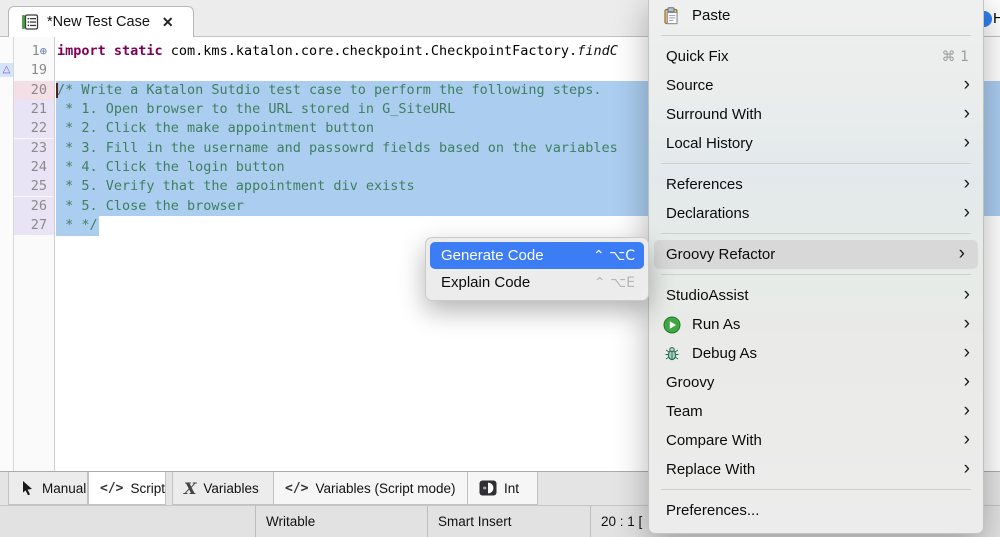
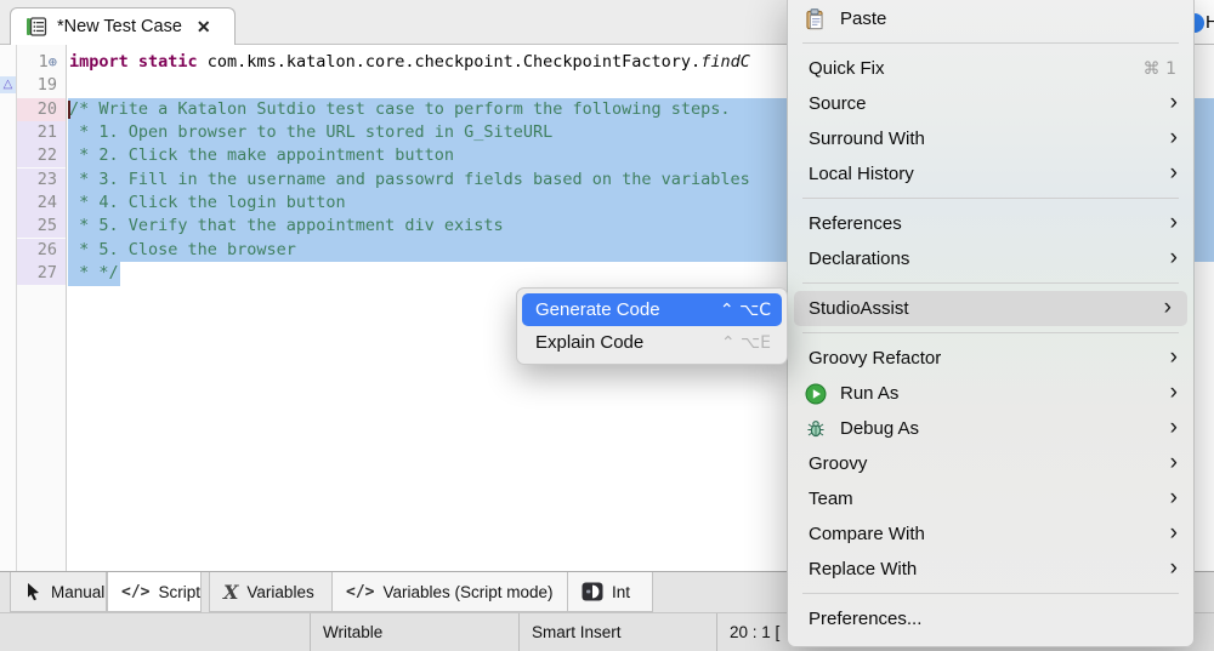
  *New Test Case
  ✕
  1⊕
  import static com.kms.katalon.core.checkpoint.CheckpointFactory.findC
  19
  △
  20
  /* Write a Katalon Sutdio test case to perform the following steps.
  21
  * 1. Open browser to the URL stored in G_SiteURL
  22
  * 2. Click the make appointment button
  23
  * 3. Fill in the username and passowrd fields based on the variables
  24
  * 4. Click the login button
  25
  * 5. Verify that the appointment div exists
  26
  * 5. Close the browser
  27
  * */
  H
  Manual
  </>
  Script
  X
  Variables
  </>
  Variables (Script mode)
  Int
  Writable
  Smart Insert
  20 : 1 [
  Paste
  Quick Fix
  ⌘ 1
  Source
  ›
  Surround With
  ›
  Local History
  ›
  References
  ›
  Declarations
  ›
- Groovy Refactor
+ StudioAssist
  ›
- StudioAssist
+ Groovy Refactor
  ›
  Run As
  ›
  Debug As
  ›
  Groovy
  ›
  Team
  ›
  Compare With
  ›
  Replace With
  ›
  Preferences...
  Generate Code
  ⌃ ⌥C
  Explain Code
  ⌃ ⌥E
